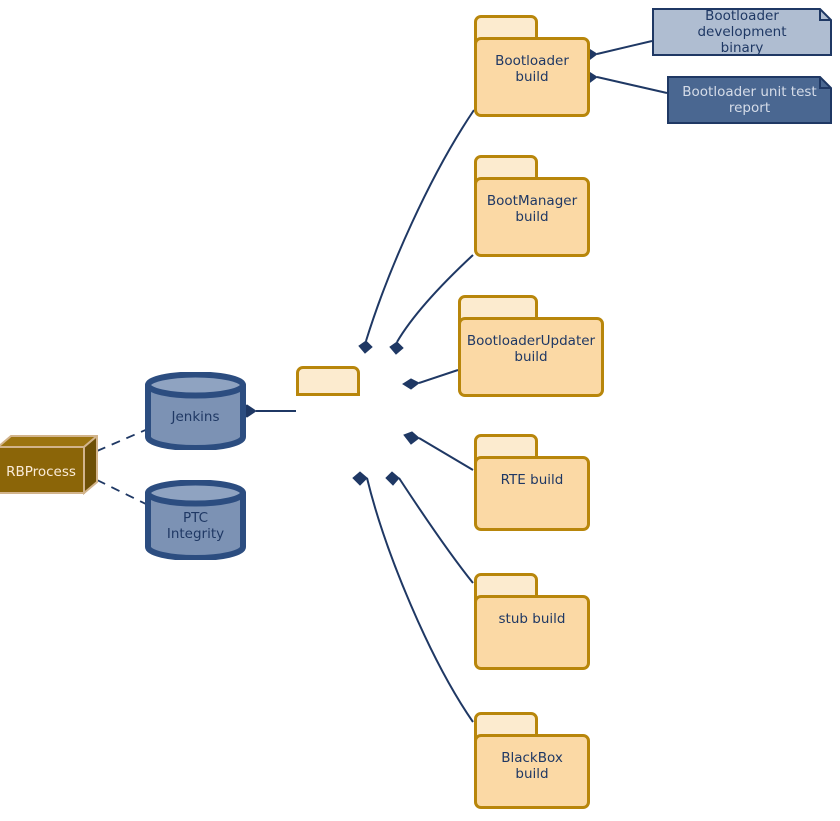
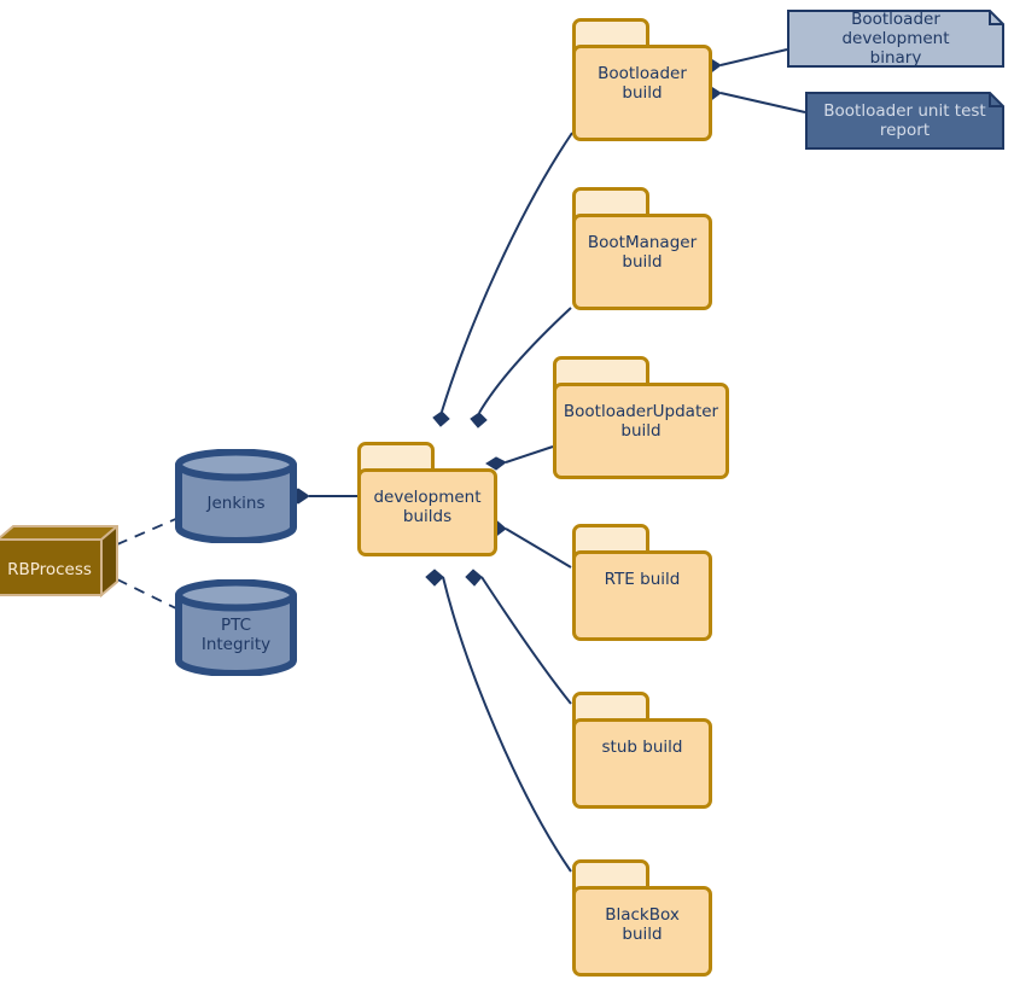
  RBProcess
  Jenkins
  PTC
  Integrity
+ development
+ builds
  Bootloader
  build
  BootManager
  build
  BootloaderUpdater
  build
  RTE build
  stub build
  BlackBox
  build
  Bootloader development
  binary
  Bootloader unit test
  report
